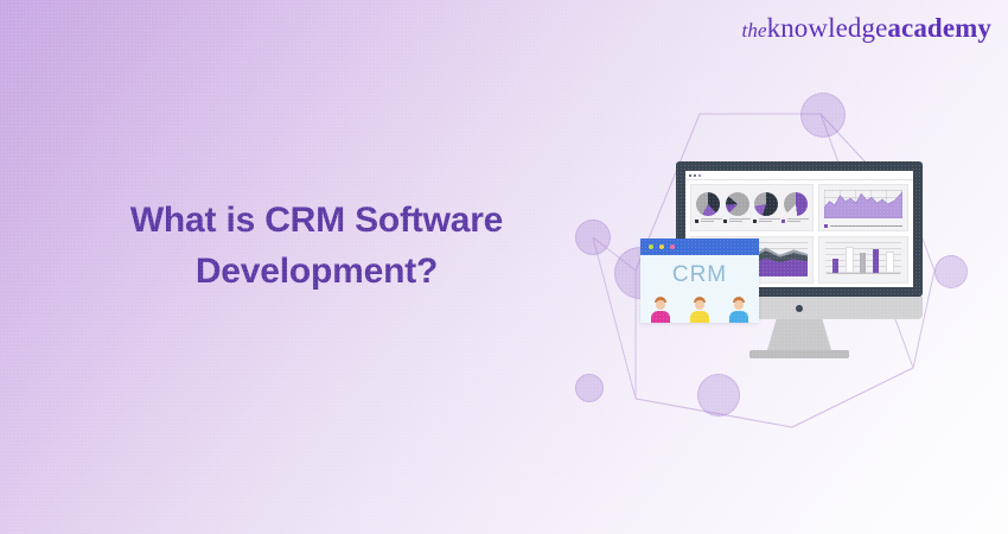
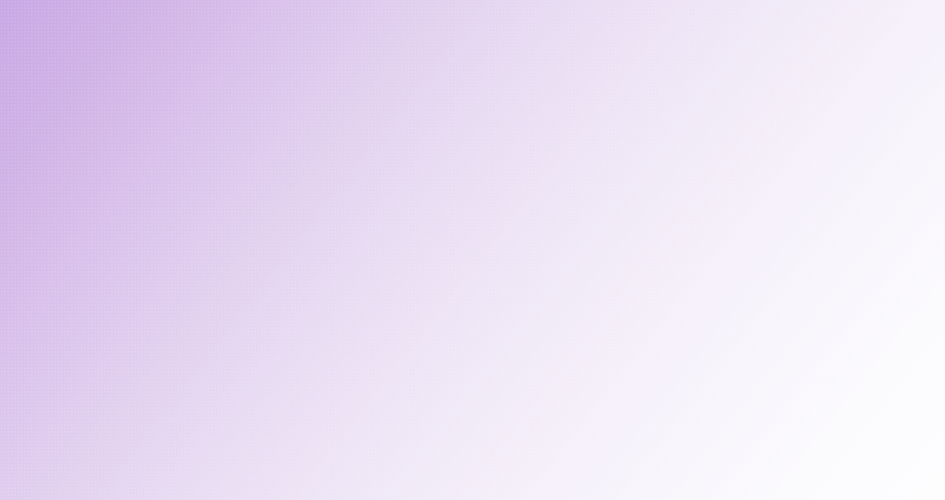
- CRM
- What is CRM Software
- Development?
- theknowledgeacademy
